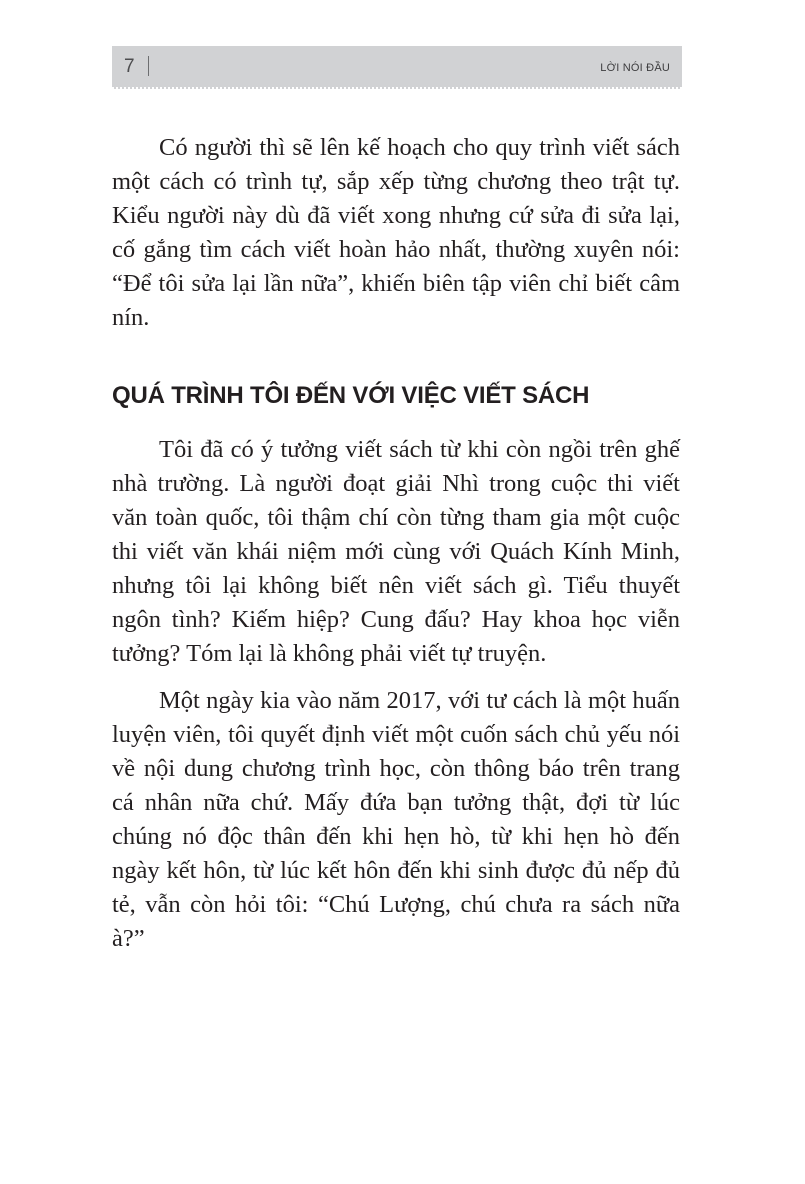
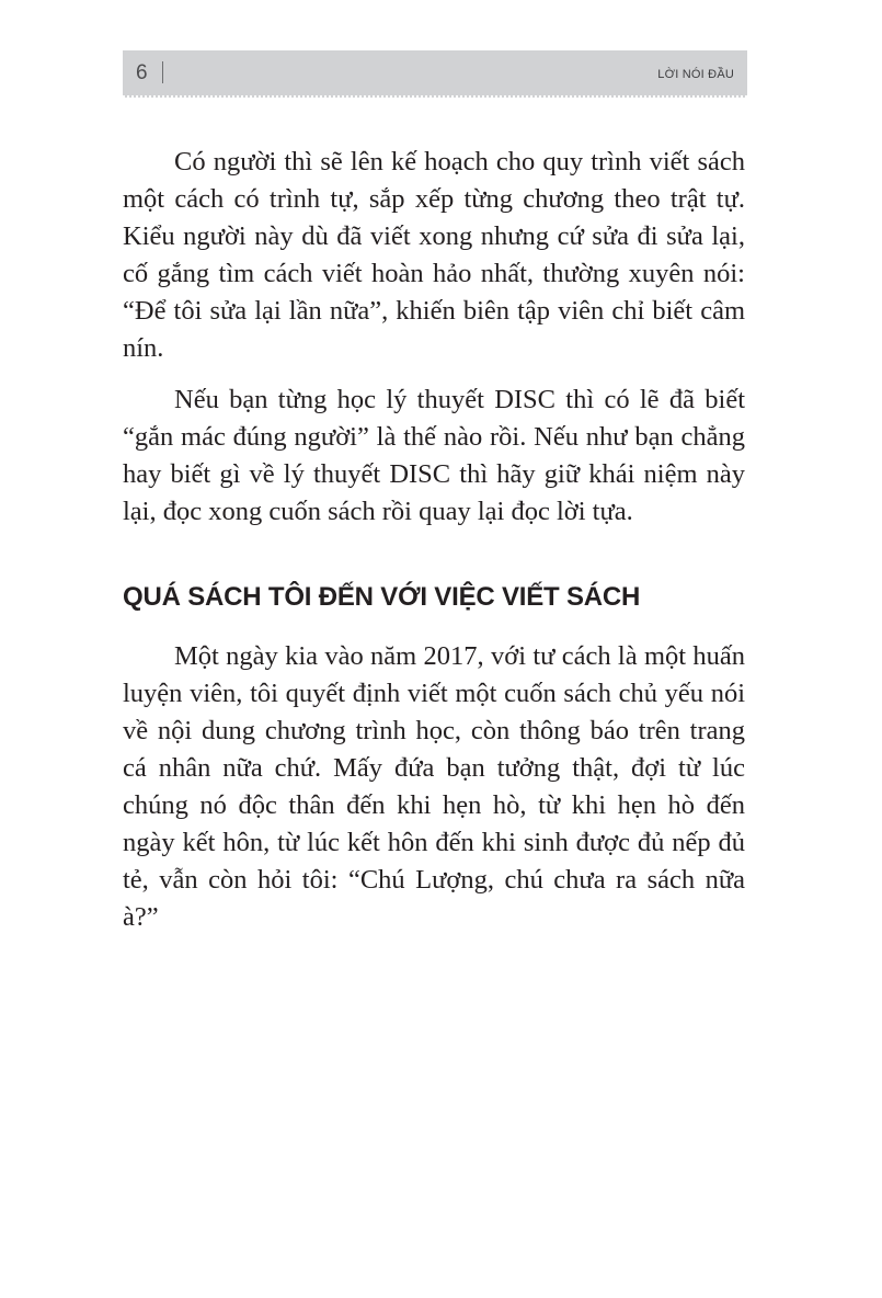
- 7
+ 6
  LỜI NÓI ĐẦU
  Có người thì sẽ lên kế hoạch cho quy trình viết sách một cách có trình tự, sắp xếp từng chương theo trật tự. Kiểu người này dù đã viết xong nhưng cứ sửa đi sửa lại, cố gắng tìm cách viết hoàn hảo nhất, thường xuyên nói: “Để tôi sửa lại lần nữa”, khiến biên tập viên chỉ biết câm nín.
+ Nếu bạn từng học lý thuyết DISC thì có lẽ đã biết “gắn mác đúng người” là thế nào rồi. Nếu như bạn chẳng hay biết gì về lý thuyết DISC thì hãy giữ khái niệm này lại, đọc xong cuốn sách rồi quay lại đọc lời tựa.
- QUÁ TRÌNH TÔI ĐẾN VỚI VIỆC VIẾT SÁCH
+ QUÁ SÁCH TÔI ĐẾN VỚI VIỆC VIẾT SÁCH
- Tôi đã có ý tưởng viết sách từ khi còn ngồi trên ghế nhà trường. Là người đoạt giải Nhì trong cuộc thi viết văn toàn quốc, tôi thậm chí còn từng tham gia một cuộc thi viết văn khái niệm mới cùng với Quách Kính Minh, nhưng tôi lại không biết nên viết sách gì. Tiểu thuyết ngôn tình? Kiếm hiệp? Cung đấu? Hay khoa học viễn tưởng? Tóm lại là không phải viết tự truyện.
  Một ngày kia vào năm 2017, với tư cách là một huấn luyện viên, tôi quyết định viết một cuốn sách chủ yếu nói về nội dung chương trình học, còn thông báo trên trang cá nhân nữa chứ. Mấy đứa bạn tưởng thật, đợi từ lúc chúng nó độc thân đến khi hẹn hò, từ khi hẹn hò đến ngày kết hôn, từ lúc kết hôn đến khi sinh được đủ nếp đủ tẻ, vẫn còn hỏi tôi: “Chú Lượng, chú chưa ra sách nữa à?”
